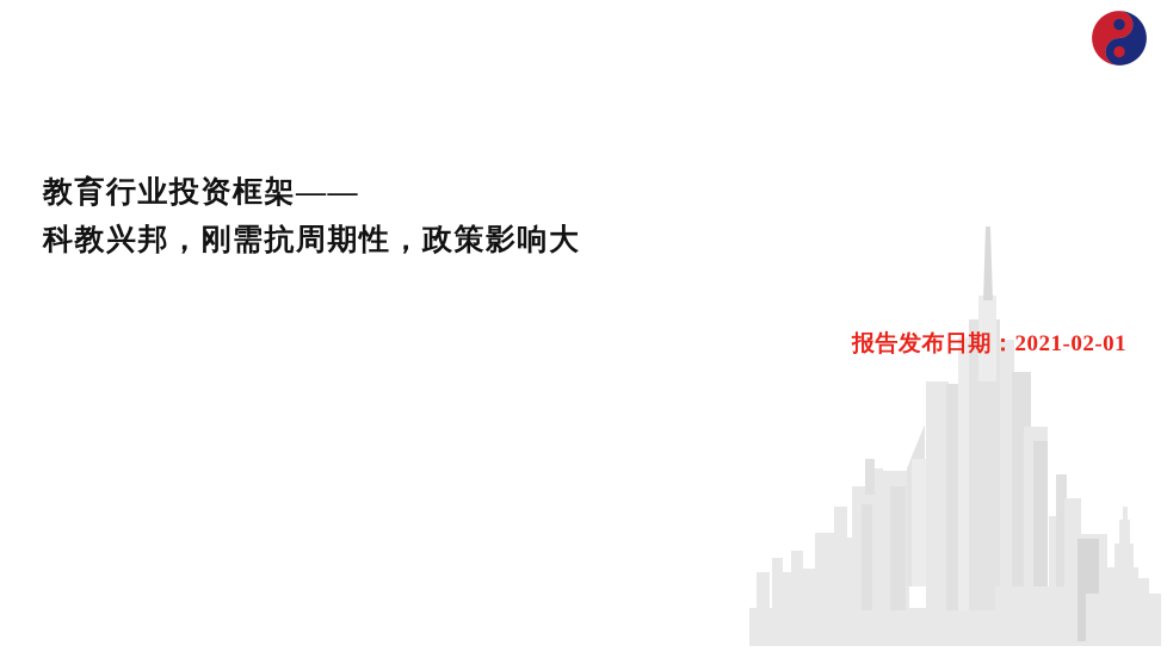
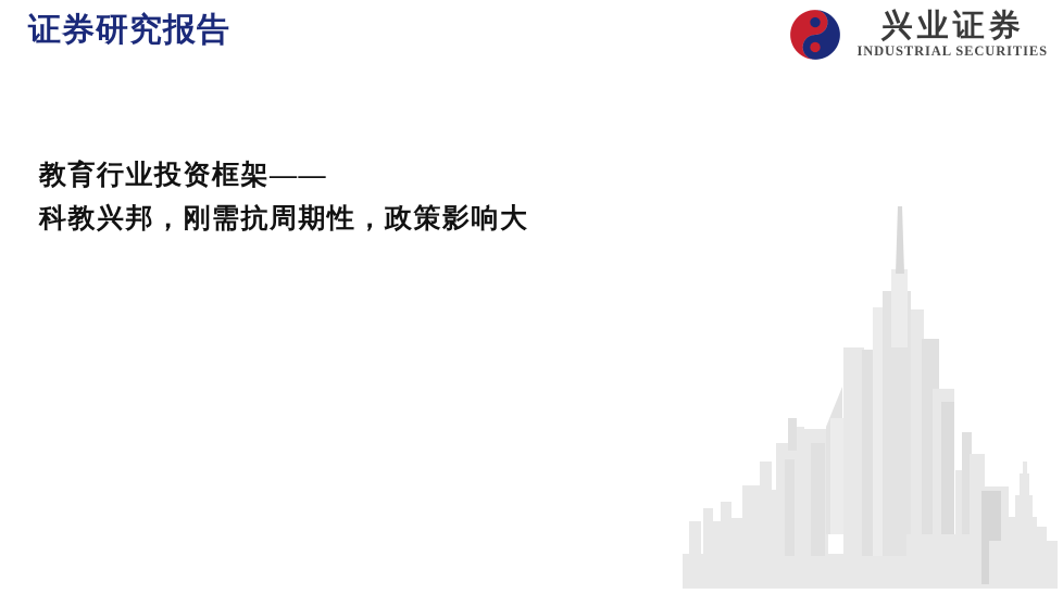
+ 证券研究报告
+ 兴业证券
+ INDUSTRIAL SECURITIES
  教育行业投资框架——
  科教兴邦，刚需抗周期性，政策影响大
- 报告发布日期：2021-02-01
